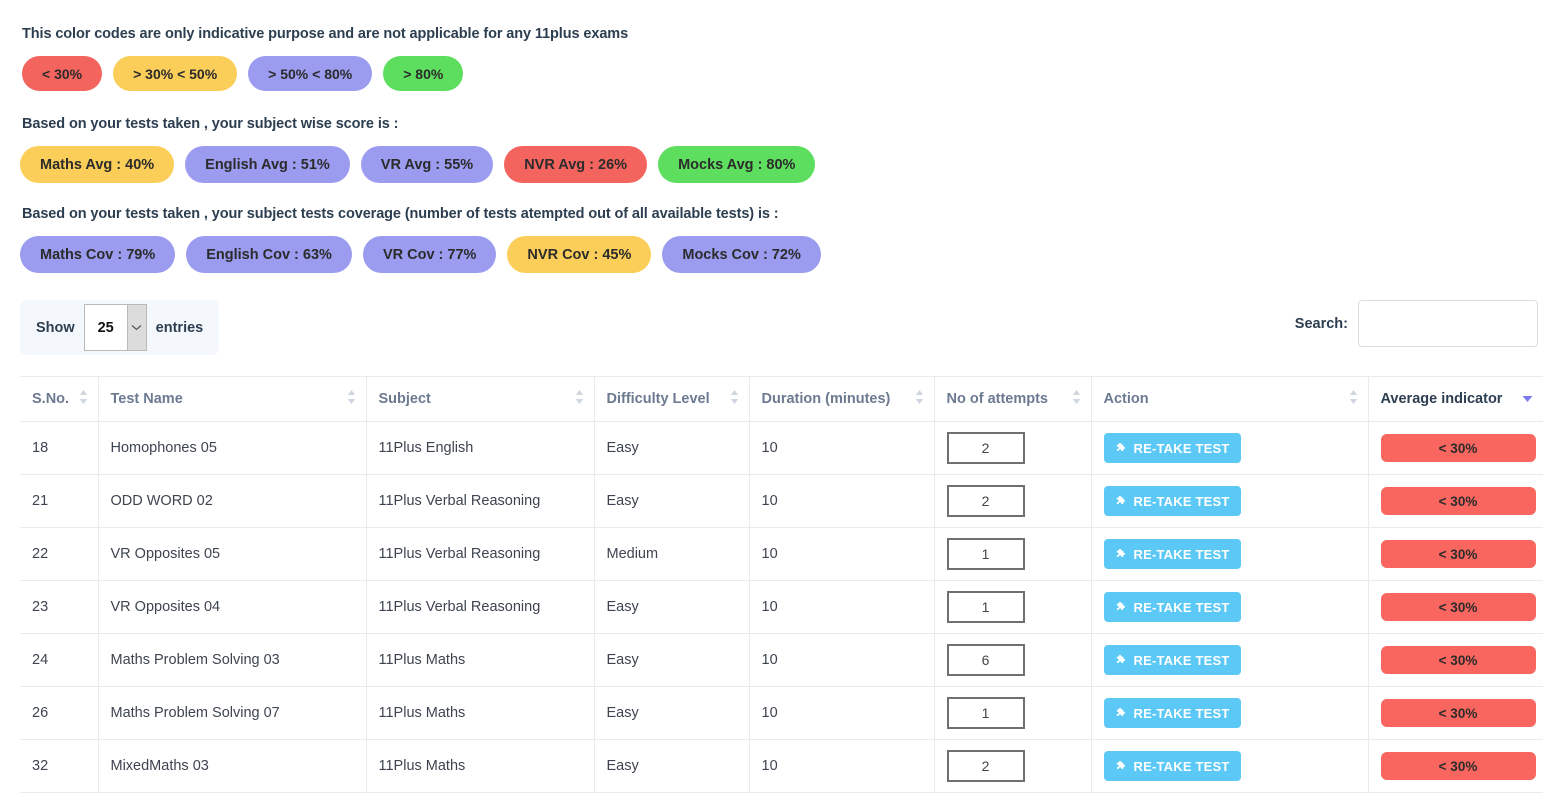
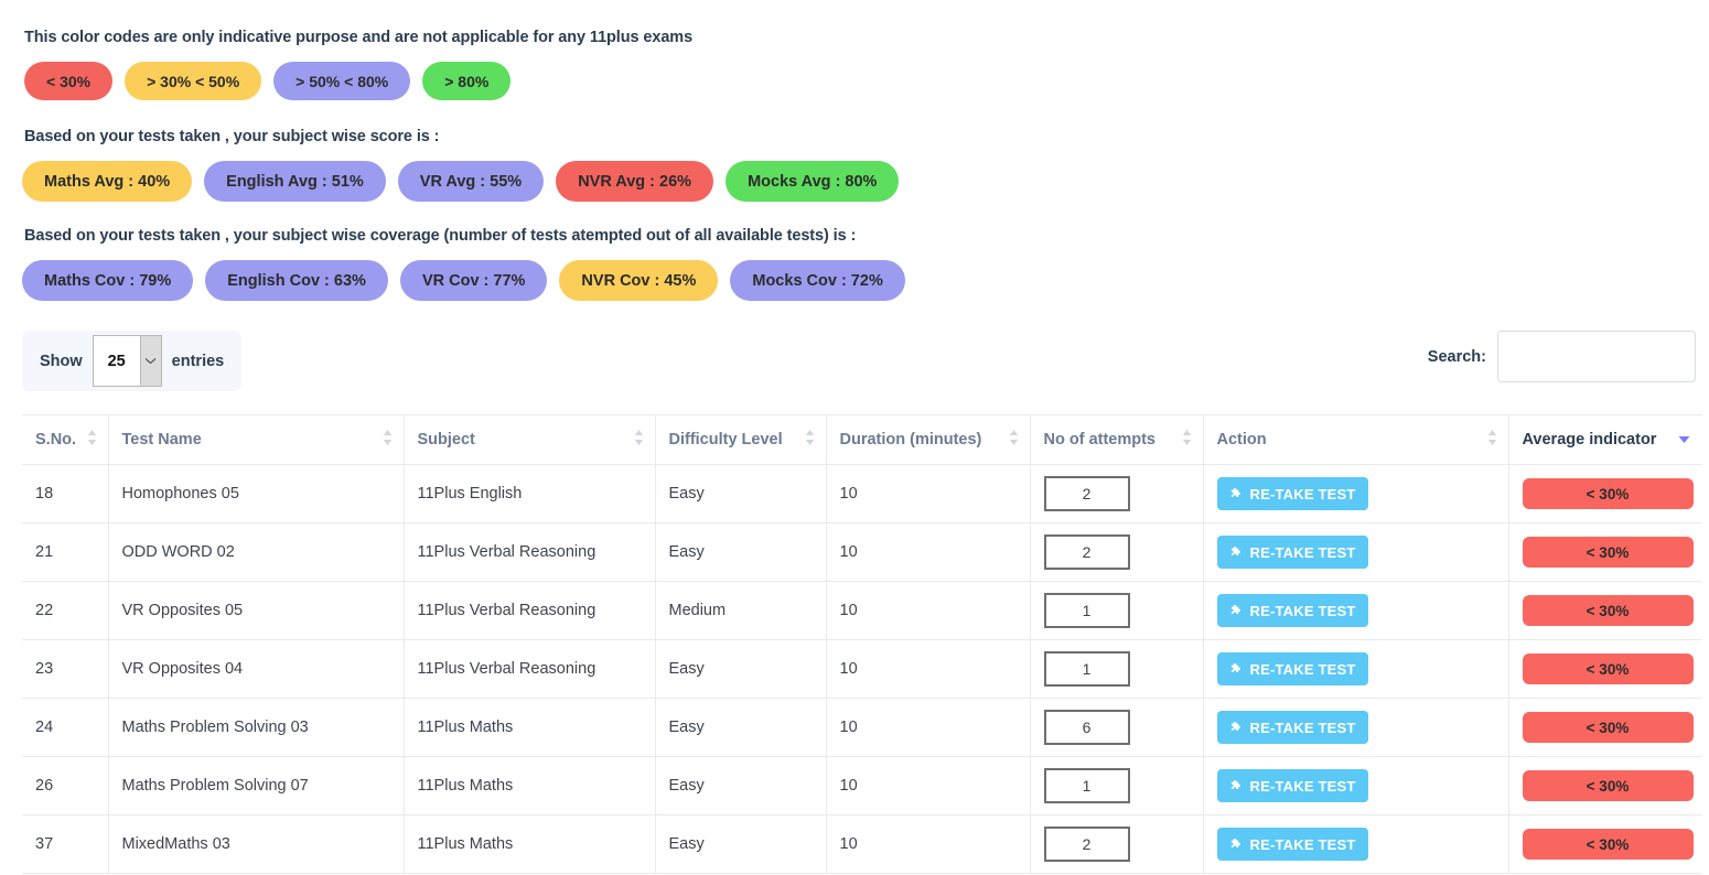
  This color codes are only indicative purpose and are not applicable for any 11plus exams
  < 30%
  > 30% < 50%
  > 50% < 80%
  > 80%
  Based on your tests taken , your subject wise score is :
  Maths Avg : 40%
  English Avg : 51%
  VR Avg : 55%
  NVR Avg : 26%
  Mocks Avg : 80%
- Based on your tests taken , your subject tests coverage (number of tests atempted out of all available tests) is :
+ Based on your tests taken , your subject wise coverage (number of tests atempted out of all available tests) is :
  Maths Cov : 79%
  English Cov : 63%
  VR Cov : 77%
  NVR Cov : 45%
  Mocks Cov : 72%
  Show
  25
  entries
  Search:
  S.No.	Test Name	Subject	Difficulty Level	Duration (minutes)	No of attempts	Action	Average indicator
  18	Homophones 05	11Plus English	Easy	10	2	RE-TAKE TEST	< 30%
  21	ODD WORD 02	11Plus Verbal Reasoning	Easy	10	2	RE-TAKE TEST	< 30%
  22	VR Opposites 05	11Plus Verbal Reasoning	Medium	10	1	RE-TAKE TEST	< 30%
  23	VR Opposites 04	11Plus Verbal Reasoning	Easy	10	1	RE-TAKE TEST	< 30%
  24	Maths Problem Solving 03	11Plus Maths	Easy	10	6	RE-TAKE TEST	< 30%
  26	Maths Problem Solving 07	11Plus Maths	Easy	10	1	RE-TAKE TEST	< 30%
- 32	MixedMaths 03	11Plus Maths	Easy	10	2	RE-TAKE TEST	< 30%
+ 37	MixedMaths 03	11Plus Maths	Easy	10	2	RE-TAKE TEST	< 30%
